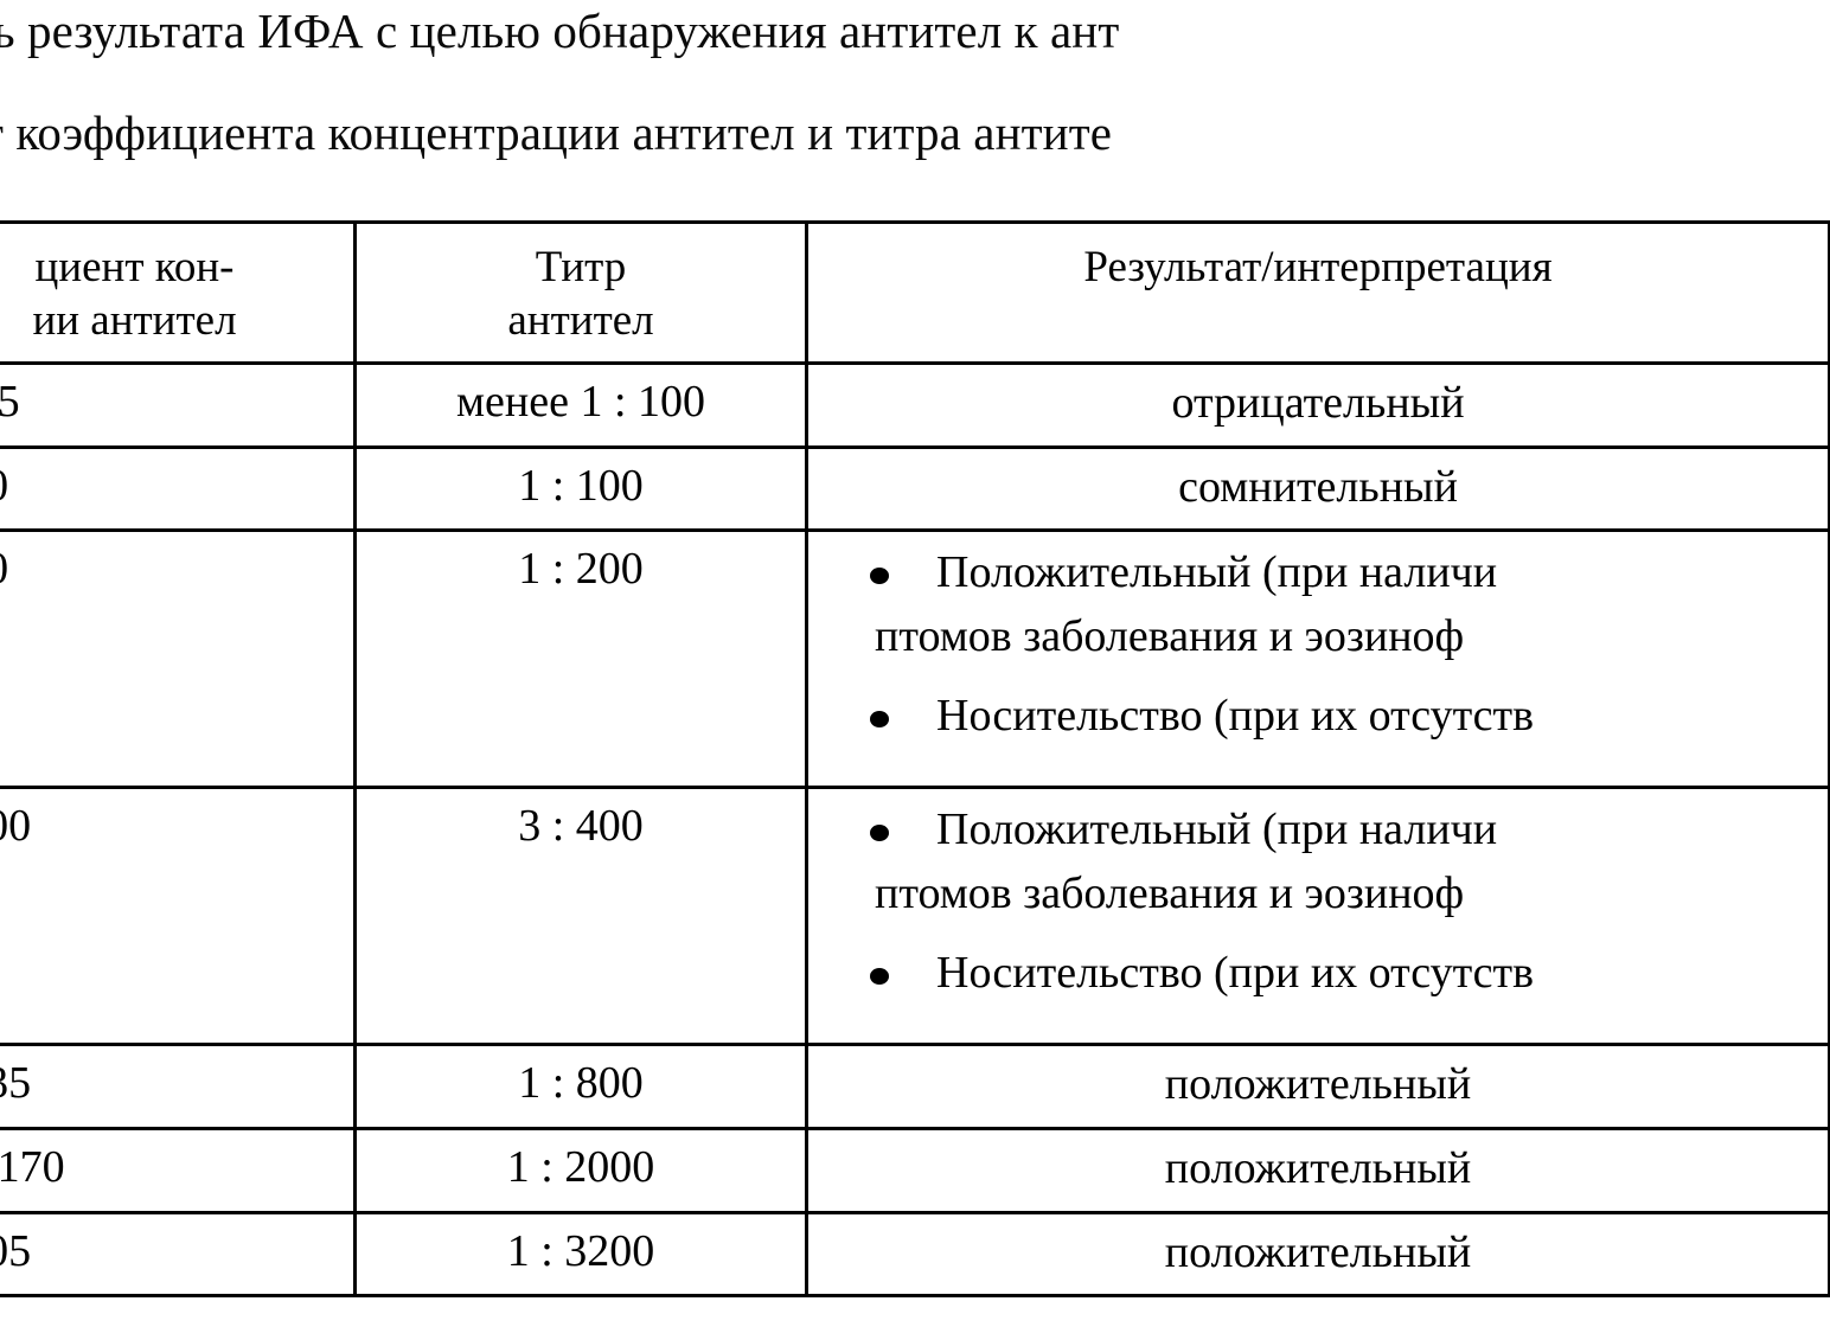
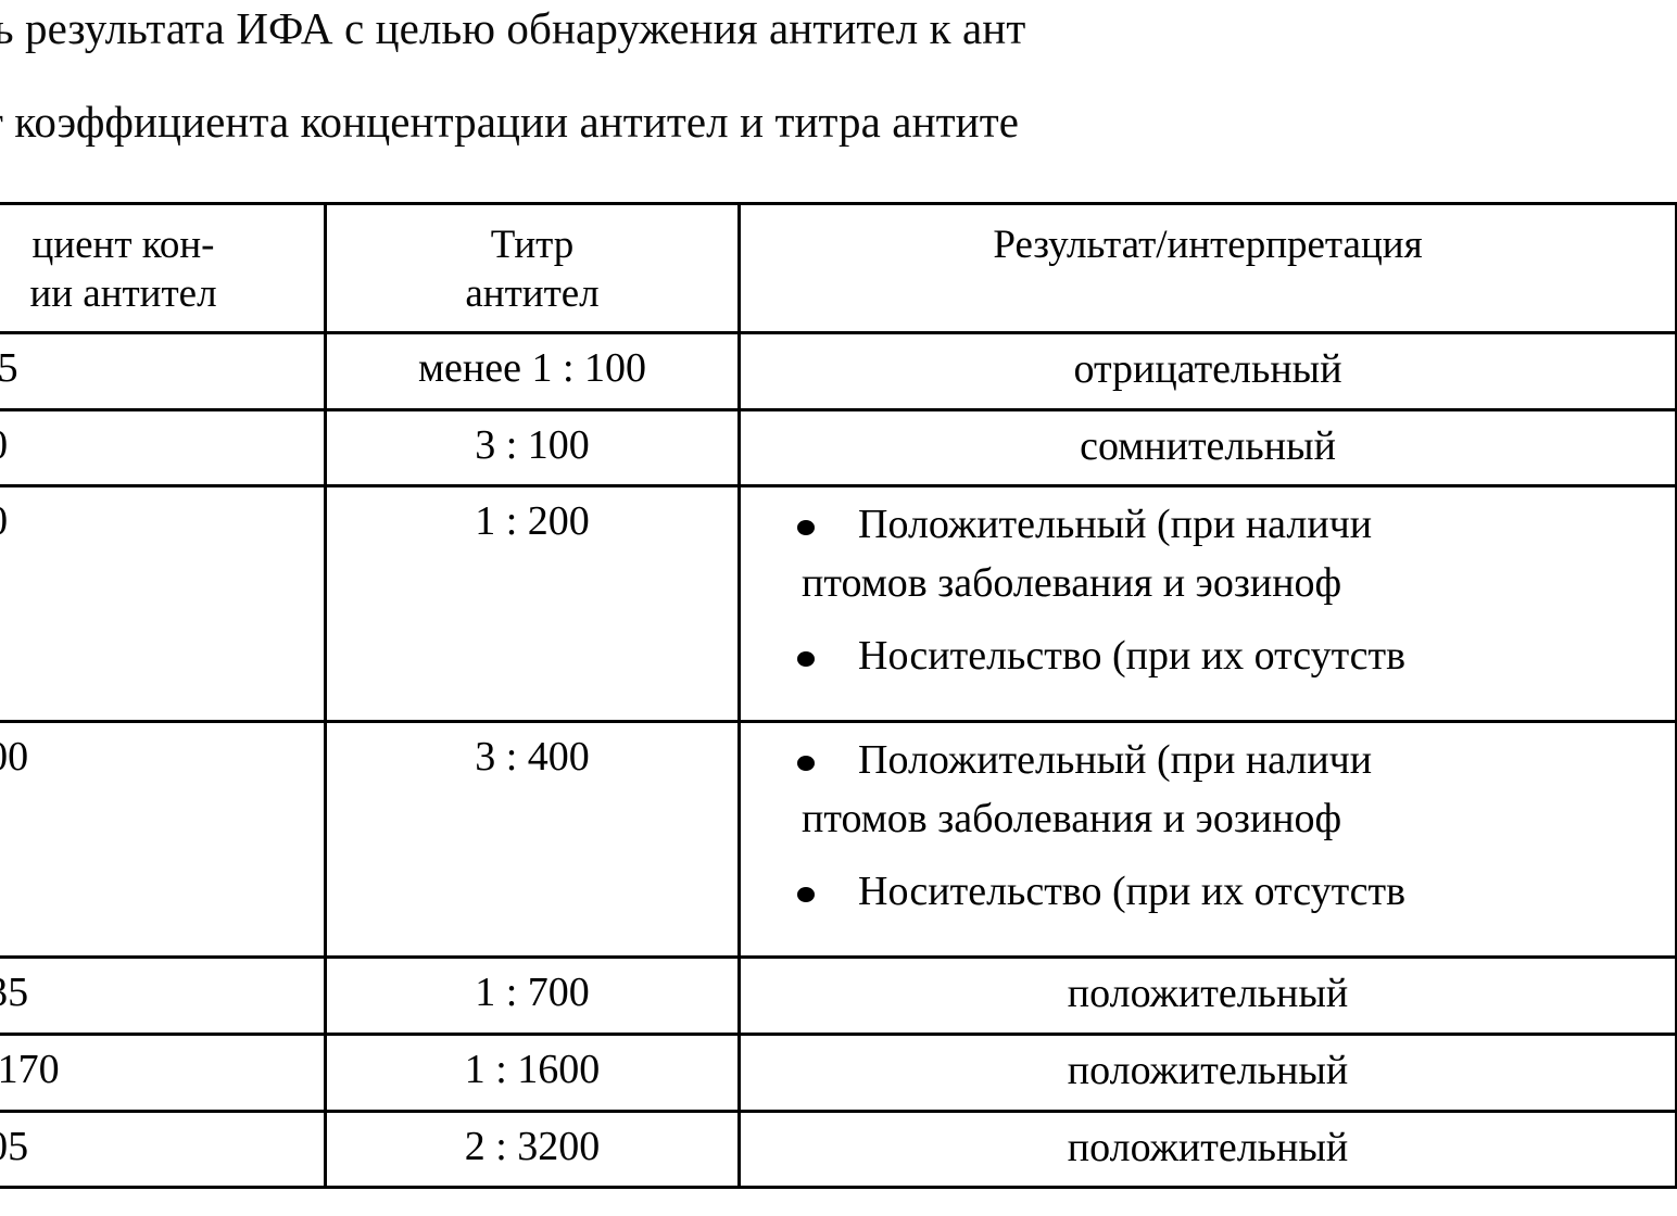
  ь результата ИФА с целью обнаружения антител к ант
  коэффициента концентрации антител и титра антите
  циент кон- ии антител	Титр антител	Результат/интерпретация
  5	менее 1 : 100	отрицательный
- 	1 : 100	сомнительный
+ 	3 : 100	сомнительный
  	1 : 200	Положительный (при наличи птомов заболевания и эозиноф Носительство (при их отсутств
  0	3 : 400	Положительный (при наличи птомов заболевания и эозиноф Носительство (при их отсутств
- 5	1 : 800	положительный
+ 5	1 : 700	положительный
- 170	1 : 2000	положительный
+ 170	1 : 1600	положительный
- 5	1 : 3200	положительный
+ 5	2 : 3200	положительный
